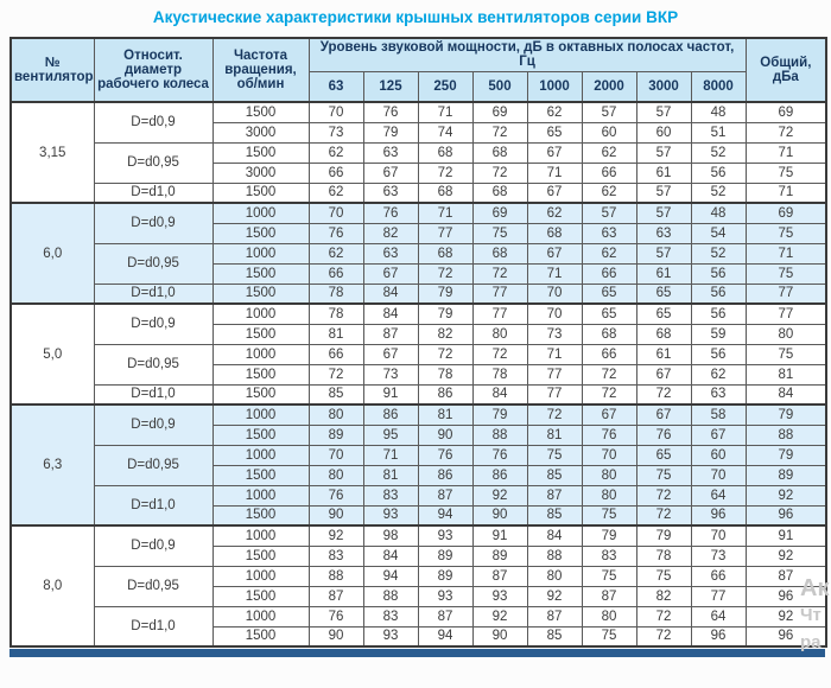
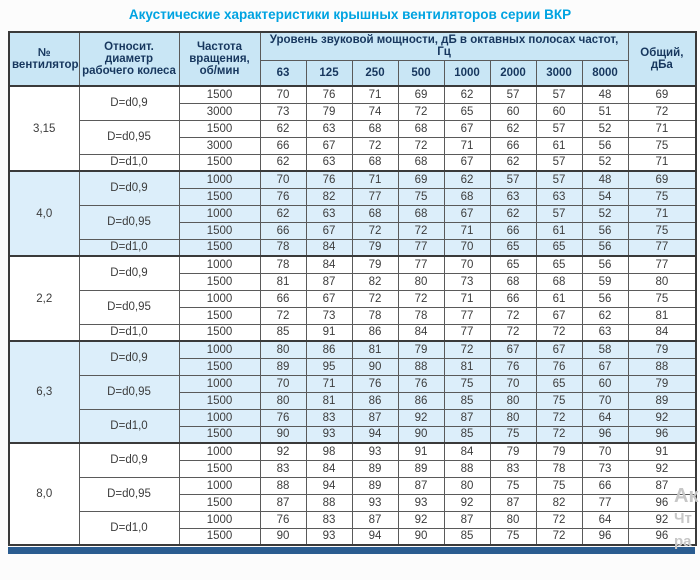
  Акустические характеристики крышных вентиляторов серии ВКР
  № вентилятор	Относит. диаметр рабочего колеса	Частота вращения, об/мин	Уровень звуковой мощности, дБ в октавных полосах частот, Гц	Общий, дБа
  63	125	250	500	1000	2000	3000	8000
  3,15	D=d0,9	1500	70	76	71	69	62	57	57	48	69
  3000	73	79	74	72	65	60	60	51	72
  D=d0,95	1500	62	63	68	68	67	62	57	52	71
  3000	66	67	72	72	71	66	61	56	75
  D=d1,0	1500	62	63	68	68	67	62	57	52	71
- 6,0	D=d0,9	1000	70	76	71	69	62	57	57	48	69
+ 4,0	D=d0,9	1000	70	76	71	69	62	57	57	48	69
  1500	76	82	77	75	68	63	63	54	75
  D=d0,95	1000	62	63	68	68	67	62	57	52	71
  1500	66	67	72	72	71	66	61	56	75
  D=d1,0	1500	78	84	79	77	70	65	65	56	77
- 5,0	D=d0,9	1000	78	84	79	77	70	65	65	56	77
+ 2,2	D=d0,9	1000	78	84	79	77	70	65	65	56	77
  1500	81	87	82	80	73	68	68	59	80
  D=d0,95	1000	66	67	72	72	71	66	61	56	75
  1500	72	73	78	78	77	72	67	62	81
  D=d1,0	1500	85	91	86	84	77	72	72	63	84
  6,3	D=d0,9	1000	80	86	81	79	72	67	67	58	79
  1500	89	95	90	88	81	76	76	67	88
  D=d0,95	1000	70	71	76	76	75	70	65	60	79
  1500	80	81	86	86	85	80	75	70	89
  D=d1,0	1000	76	83	87	92	87	80	72	64	92
  1500	90	93	94	90	85	75	72	96	96
  8,0	D=d0,9	1000	92	98	93	91	84	79	79	70	91
  1500	83	84	89	89	88	83	78	73	92
  D=d0,95	1000	88	94	89	87	80	75	75	66	87
  1500	87	88	93	93	92	87	82	77	96
  D=d1,0	1000	76	83	87	92	87	80	72	64	92
  1500	90	93	94	90	85	75	72	96	96
  Ак
  Чт
  ра
